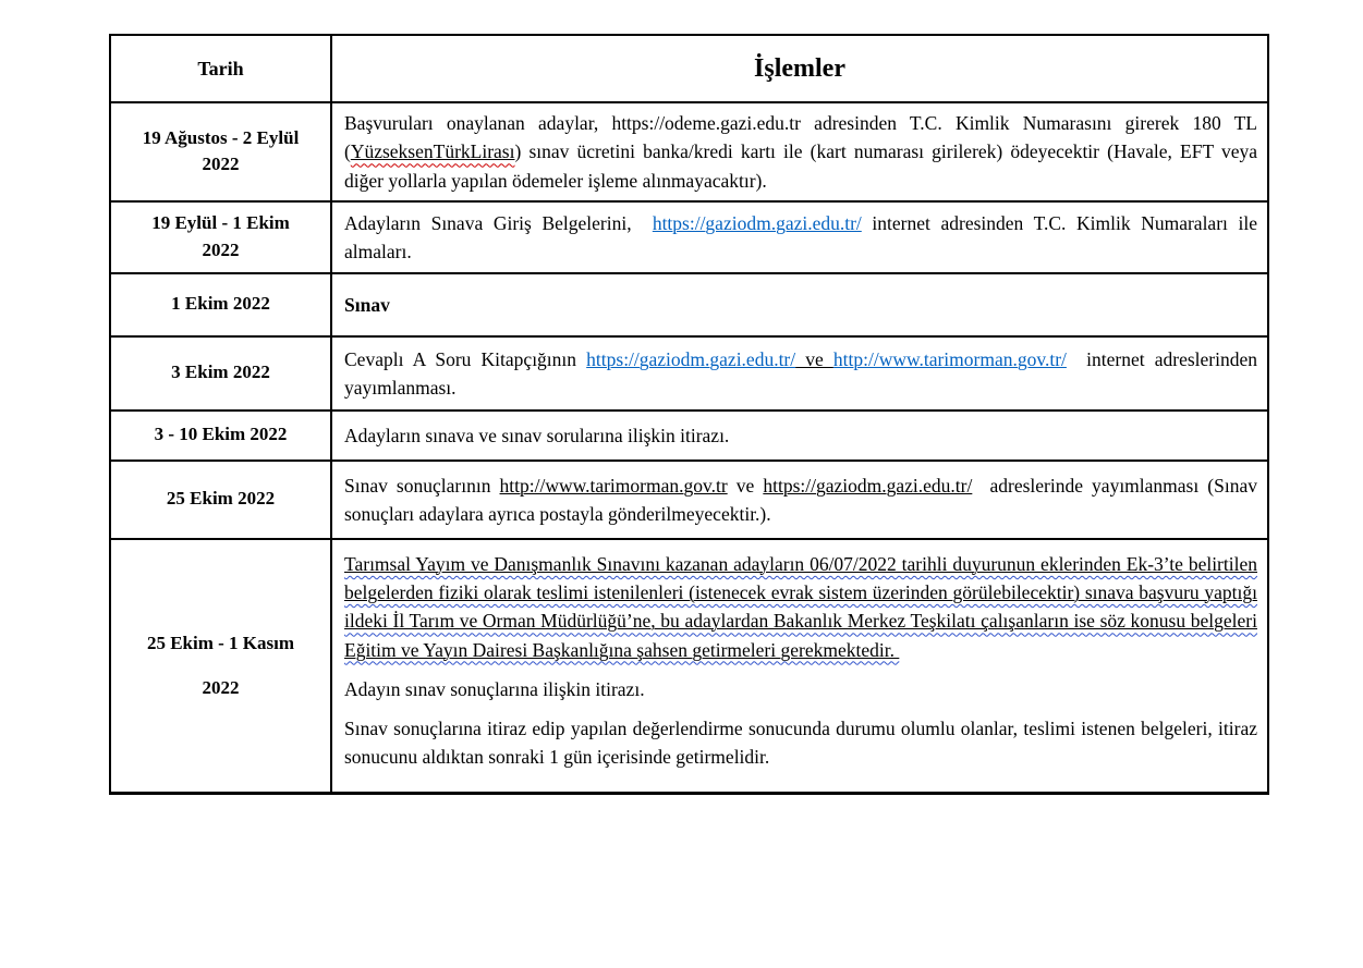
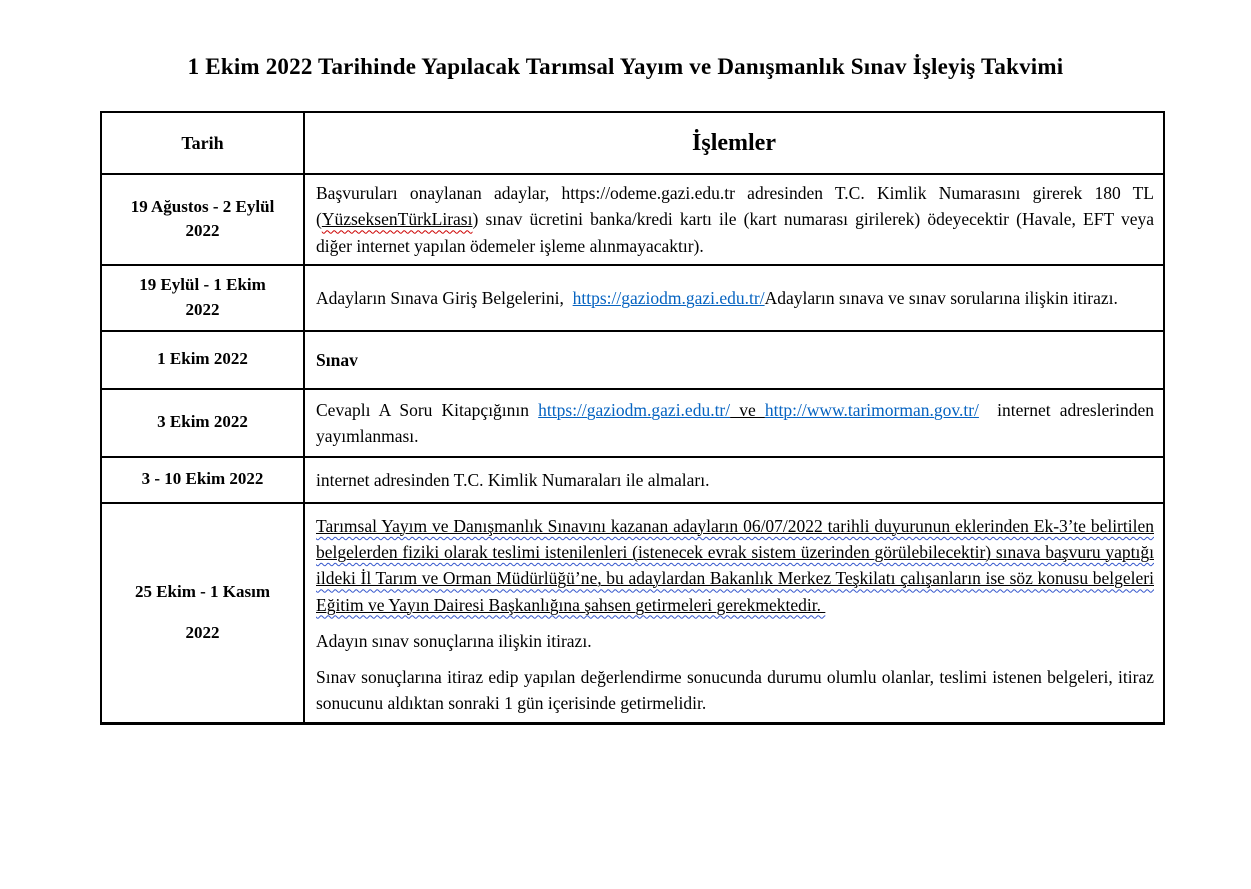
+ 1 Ekim 2022 Tarihinde Yapılacak Tarımsal Yayım ve Danışmanlık Sınav İşleyiş Takvimi
  Tarih	İşlemler
- 19 Ağustos - 2 Eylül2022	Başvuruları onaylanan adaylar, https://odeme.gazi.edu.tr adresinden T.C. Kimlik Numarasını girerek 180 TL (YüzseksenTürkLirası) sınav ücretini banka/kredi kartı ile (kart numarası girilerek) ödeyecektir (Havale, EFT veya diğer yollarla yapılan ödemeler işleme alınmayacaktır).
+ 19 Ağustos - 2 Eylül2022	Başvuruları onaylanan adaylar, https://odeme.gazi.edu.tr adresinden T.C. Kimlik Numarasını girerek 180 TL (YüzseksenTürkLirası) sınav ücretini banka/kredi kartı ile (kart numarası girilerek) ödeyecektir (Havale, EFT veya diğer internet yapılan ödemeler işleme alınmayacaktır).
- 19 Eylül - 1 Ekim2022	Adayların Sınava Giriş Belgelerini, https://gaziodm.gazi.edu.tr/ internet adresinden T.C. Kimlik Numaraları ile almaları.
+ 19 Eylül - 1 Ekim2022	Adayların Sınava Giriş Belgelerini, https://gaziodm.gazi.edu.tr/Adayların sınava ve sınav sorularına ilişkin itirazı.
  1 Ekim 2022	Sınav
  3 Ekim 2022	Cevaplı A Soru Kitapçığının https://gaziodm.gazi.edu.tr/ ve http://www.tarimorman.gov.tr/ internet adreslerinden yayımlanması.
- 3 - 10 Ekim 2022	Adayların sınava ve sınav sorularına ilişkin itirazı.
+ 3 - 10 Ekim 2022	internet adresinden T.C. Kimlik Numaraları ile almaları.
- 25 Ekim 2022	Sınav sonuçlarının http://www.tarimorman.gov.tr ve https://gaziodm.gazi.edu.tr/ adreslerinde yayımlanması (Sınav sonuçları adaylara ayrıca postayla gönderilmeyecektir.).
  25 Ekim - 1 Kasım2022	Tarımsal Yayım ve Danışmanlık Sınavını kazanan adayların 06/07/2022 tarihli duyurunun eklerinden Ek-3’te belirtilen belgelerden fiziki olarak teslimi istenilenleri (istenecek evrak sistem üzerinden görülebilecektir) sınava başvuru yaptığı ildeki İl Tarım ve Orman Müdürlüğü’ne, bu adaylardan Bakanlık Merkez Teşkilatı çalışanların ise söz konusu belgeleri Eğitim ve Yayın Dairesi Başkanlığına şahsen getirmeleri gerekmektedir. Adayın sınav sonuçlarına ilişkin itirazı.Sınav sonuçlarına itiraz edip yapılan değerlendirme sonucunda durumu olumlu olanlar, teslimi istenen belgeleri, itiraz sonucunu aldıktan sonraki 1 gün içerisinde getirmelidir.
